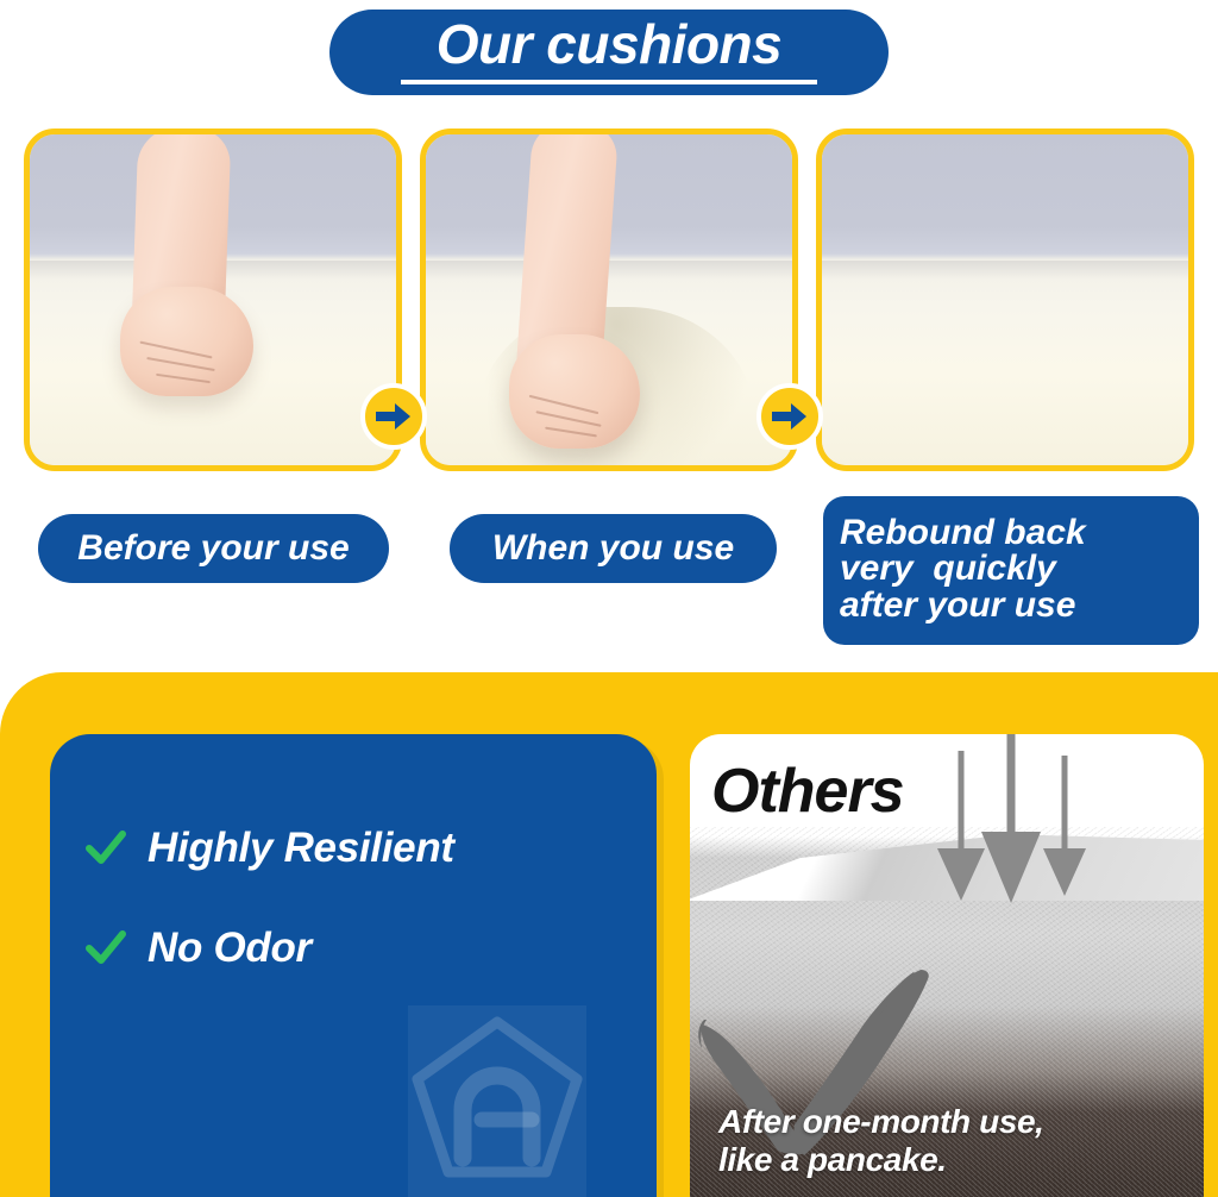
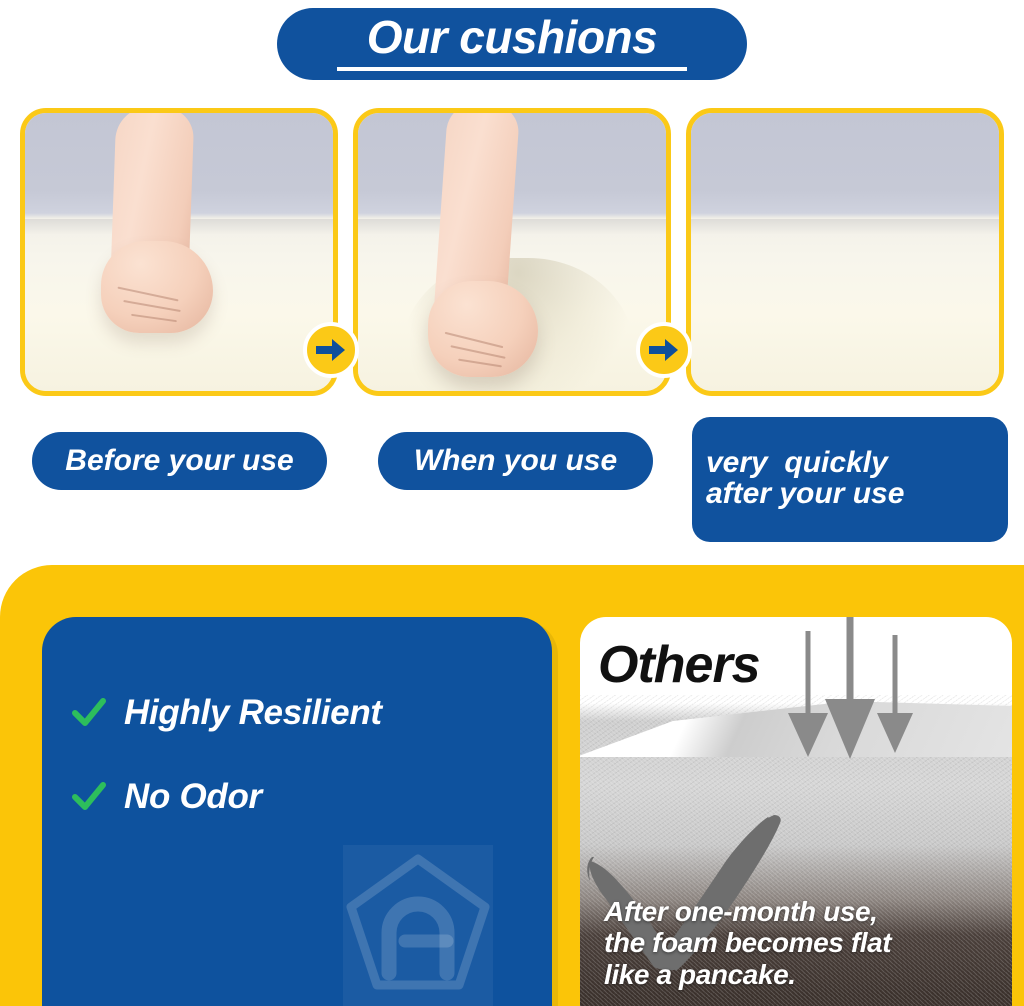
  Our cushions
  Before your use
  When you use
- Rebound back
  very quickly
  after your use
  Highly Resilient
  No Odor
  Others
  After one-month use,
+ the foam becomes flat
  like a pancake.
